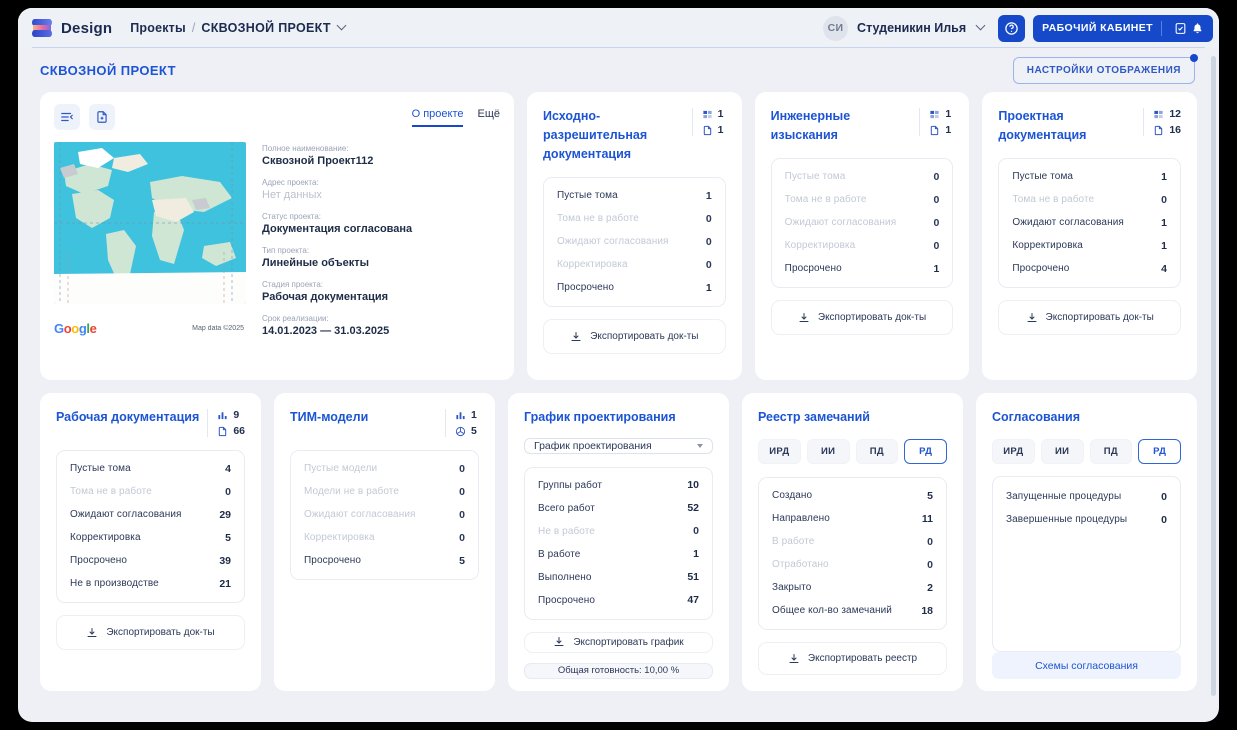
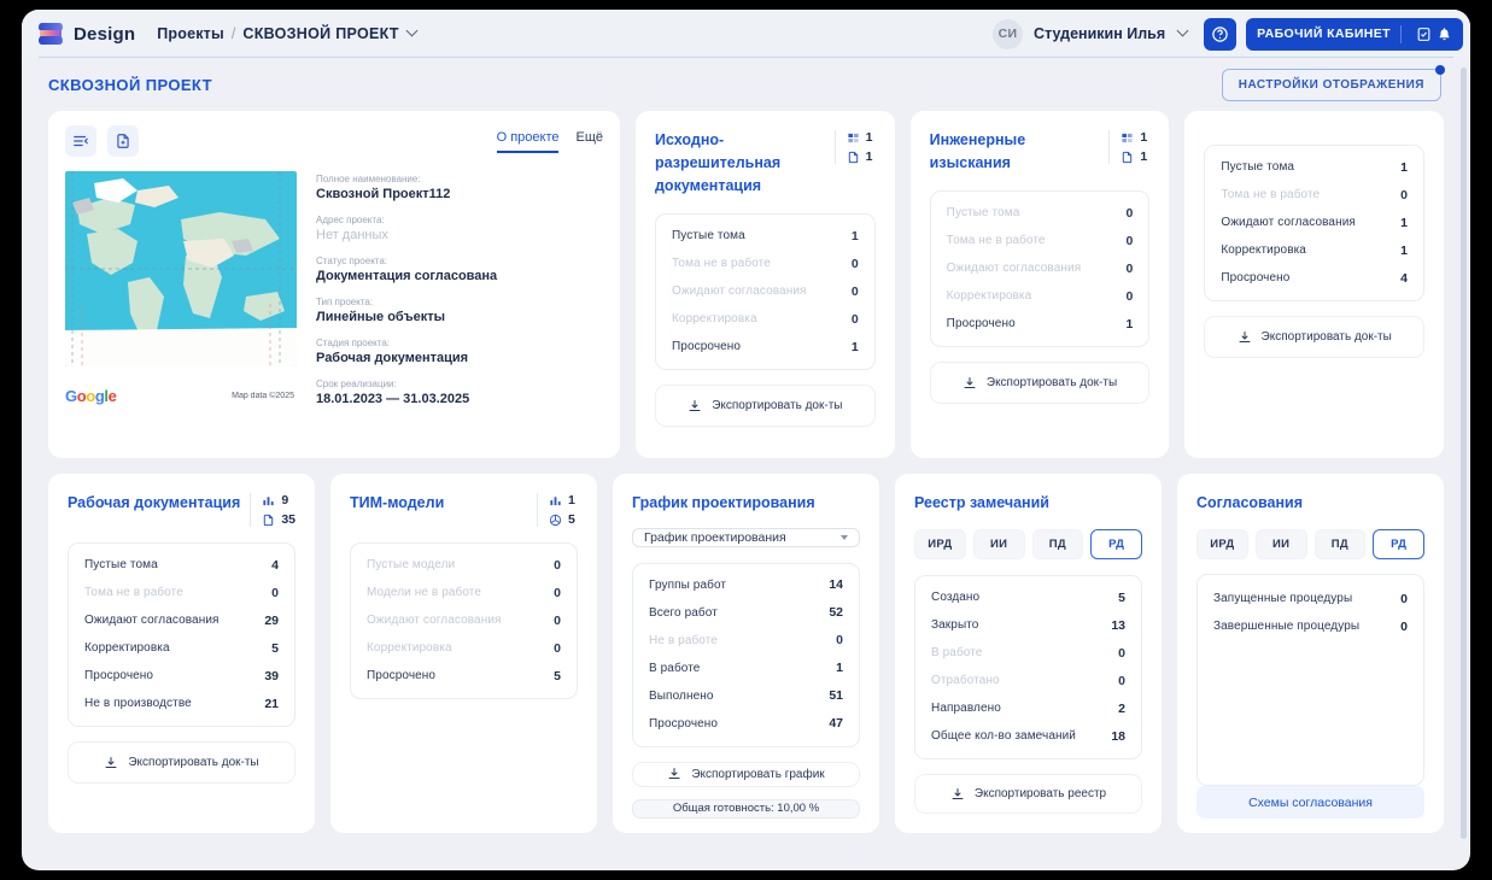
  Design
  Проекты
  /
  СКВОЗНОЙ ПРОЕКТ
  СИ
  Студеникин Илья
  РАБОЧИЙ КАБИНЕТ
  СКВОЗНОЙ ПРОЕКТ
  НАСТРОЙКИ ОТОБРАЖЕНИЯ
  О проекте
  Ещё
  Google
  Полное наименование:
  Сквозной Проект112
  Адрес проекта:
  Нет данных
  Статус проекта:
  Документация согласована
  Тип проекта:
  Линейные объекты
  Стадия проекта:
  Рабочая документация
  Срок реализации:
- 14.01.2023 — 31.03.2025
+ 18.01.2023 — 31.03.2025
  Исходно-разрешительная документация
  1
  1
  Пустые тома
  1
  Тома не в работе
  0
  Ожидают согласования
  0
  Корректировка
  0
  Просрочено
  1
  Экспортировать док-ты
  Инженерные изыскания
  1
  1
  Пустые тома
  0
  Тома не в работе
  0
  Ожидают согласования
  0
  Корректировка
  0
  Просрочено
  1
  Экспортировать док-ты
- Проектная документация
- 12
- 16
  Пустые тома
  1
  Тома не в работе
  0
  Ожидают согласования
  1
  Корректировка
  1
  Просрочено
  4
  Экспортировать док-ты
  Рабочая документация
  9
- 66
+ 35
  Пустые тома
  4
  Тома не в работе
  0
  Ожидают согласования
  29
  Корректировка
  5
  Просрочено
  39
  Не в производстве
  21
  Экспортировать док-ты
  ТИМ-модели
  1
  5
  Пустые модели
  0
  Модели не в работе
  0
  Ожидают согласования
  0
  Корректировка
  0
  Просрочено
  5
  График проектирования
  График проектирования
  Группы работ
- 10
+ 14
  Всего работ
  52
  Не в работе
  0
  В работе
  1
  Выполнено
  51
  Просрочено
  47
  Экспортировать график
  Общая готовность: 10,00 %
  Реестр замечаний
  ИРД
  ИИ
  ПД
  РД
  Создано
  5
- Направлено
+ Закрыто
- 11
+ 13
  В работе
  0
  Отработано
  0
- Закрыто
+ Направлено
  2
  Общее кол-во замечаний
  18
  Экспортировать реестр
  Согласования
  ИРД
  ИИ
  ПД
  РД
  Запущенные процедуры
  0
  Завершенные процедуры
  0
  Схемы согласования
